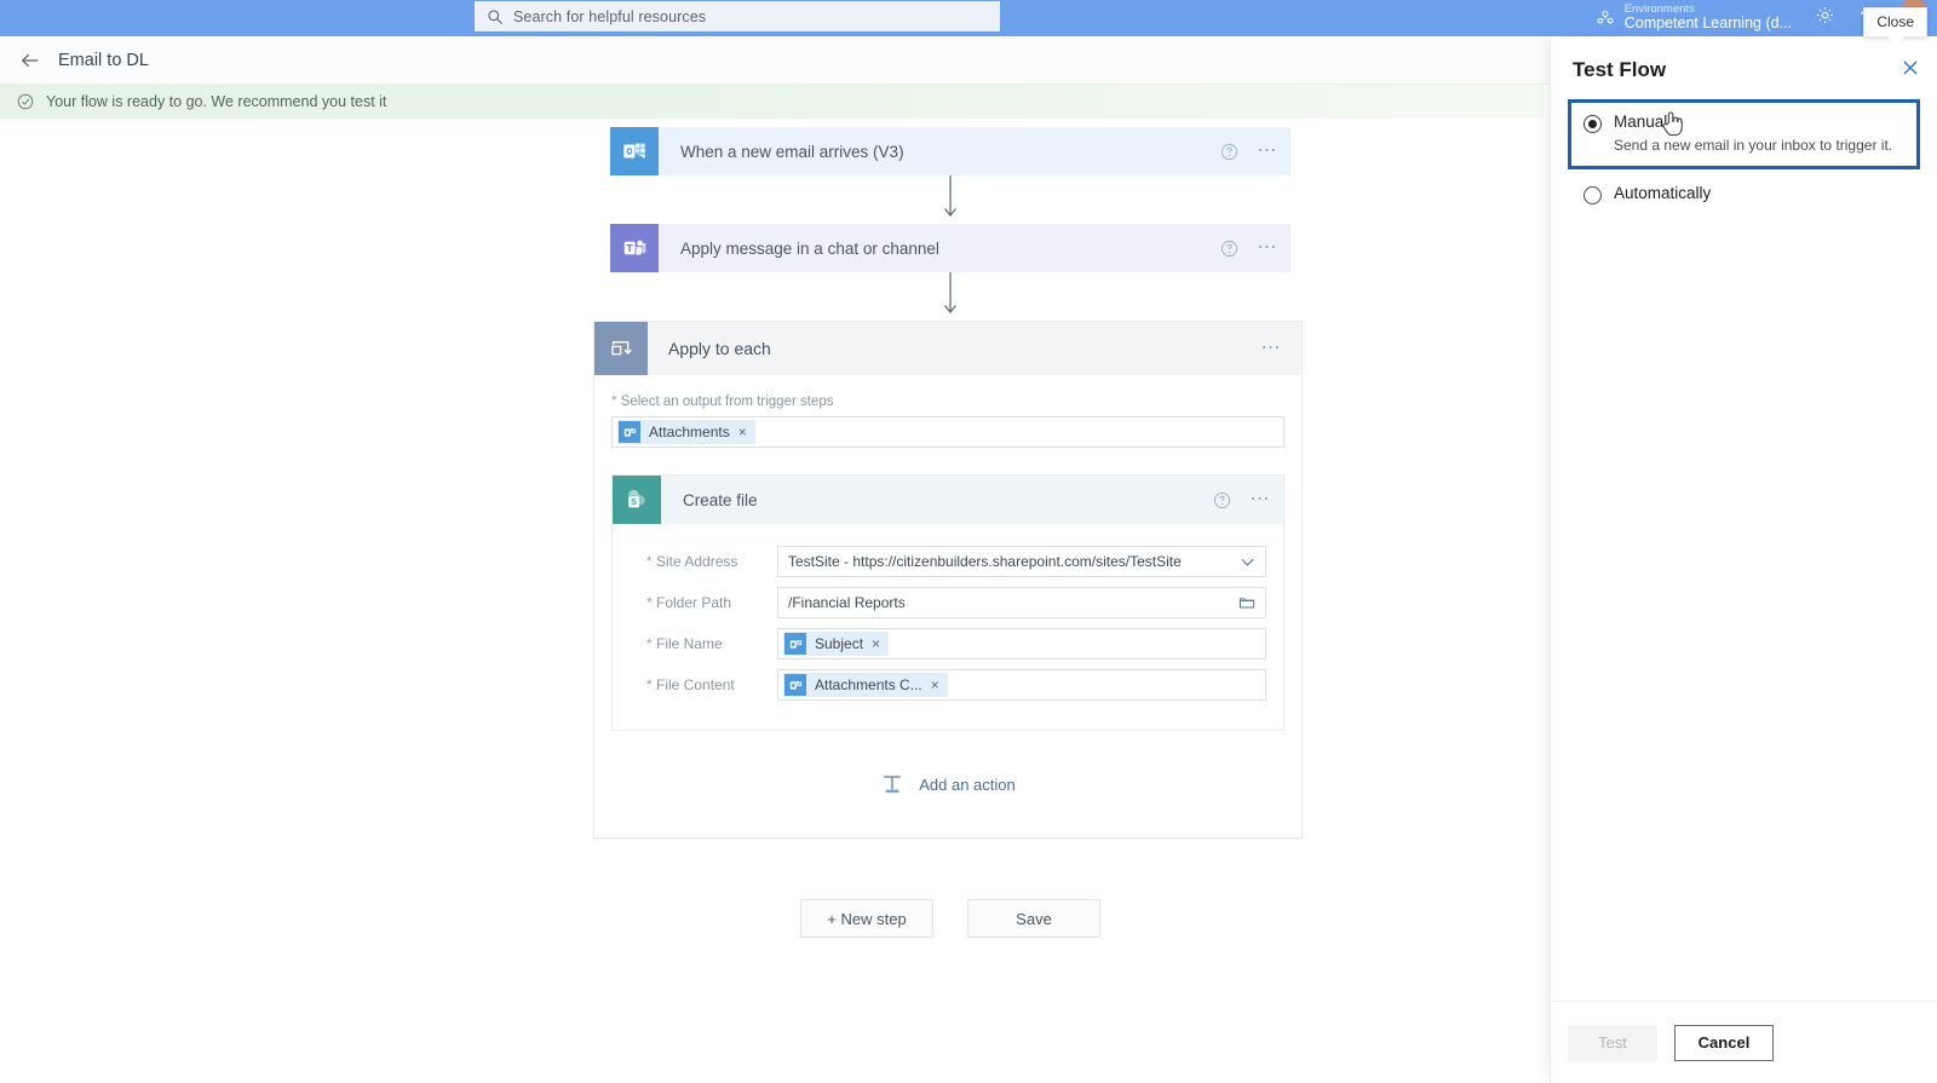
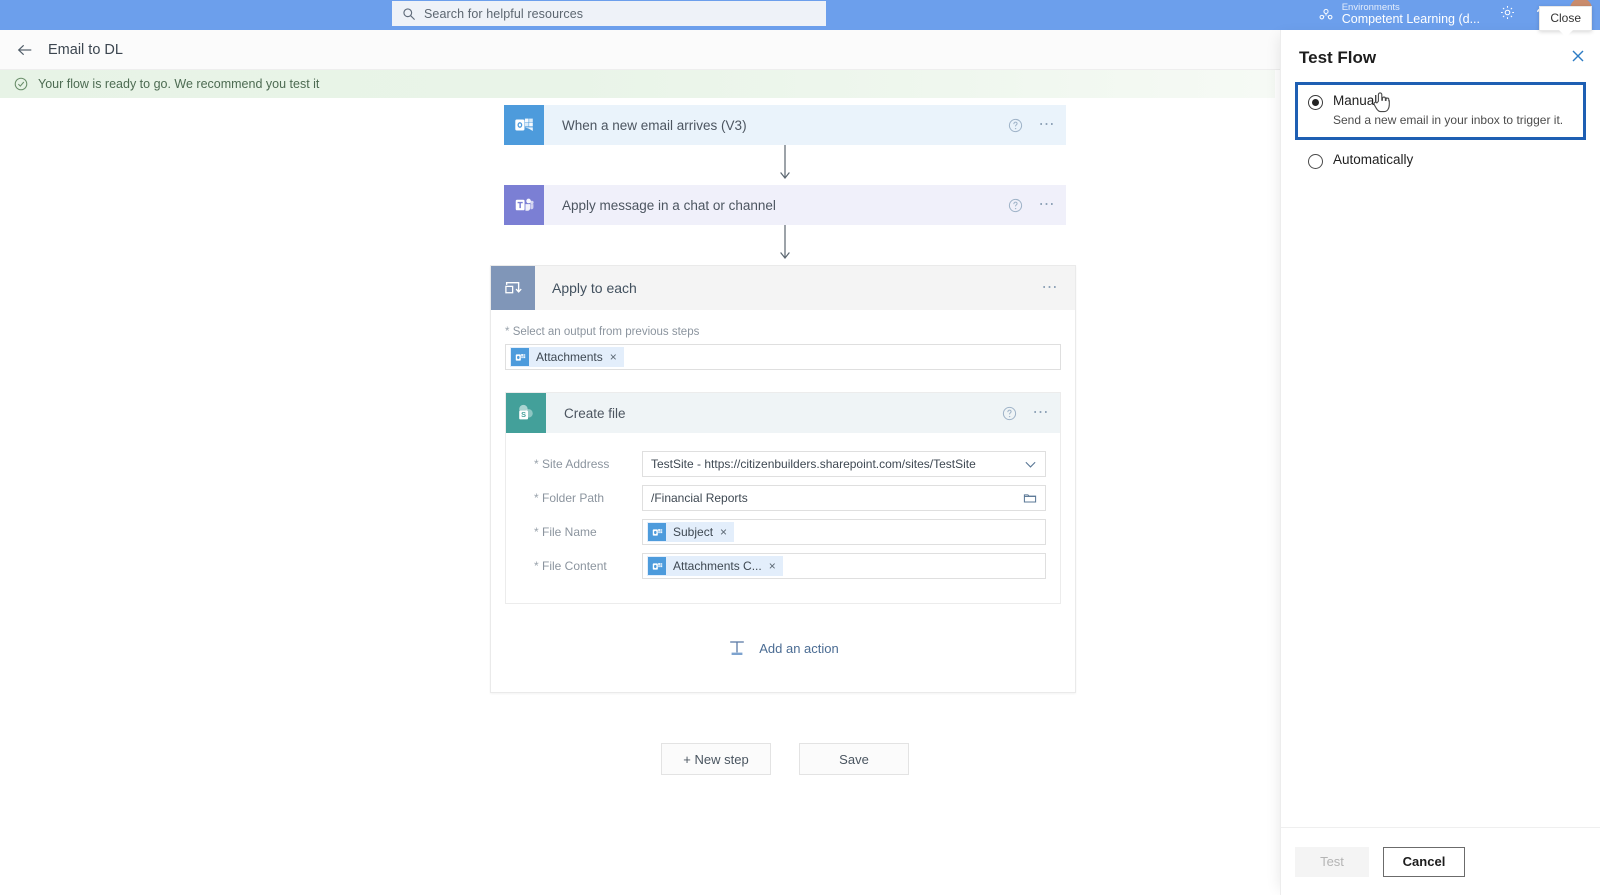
  Search for helpful resources
  Environments
  Competent Learning (d...
  Close
  Email to DL
  Your flow is ready to go. We recommend you test it
  When a new email arrives (V3)
  ⋯
  Apply message in a chat or channel
  ⋯
  Apply to each
  ⋯
- * Select an output from trigger steps
+ * Select an output from previous steps
  Attachments
  ×
  S
  Create file
  ⋯
  * Site Address
  TestSite - https://citizenbuilders.sharepoint.com/sites/TestSite
  * Folder Path
  /Financial Reports
  * File Name
  Subject
  ×
  * File Content
  Attachments C...
  ×
  Add an action
  + New step
  Save
  Test Flow
  Manual
  Send a new email in your inbox to trigger it.
  Automatically
  Test
  Cancel
